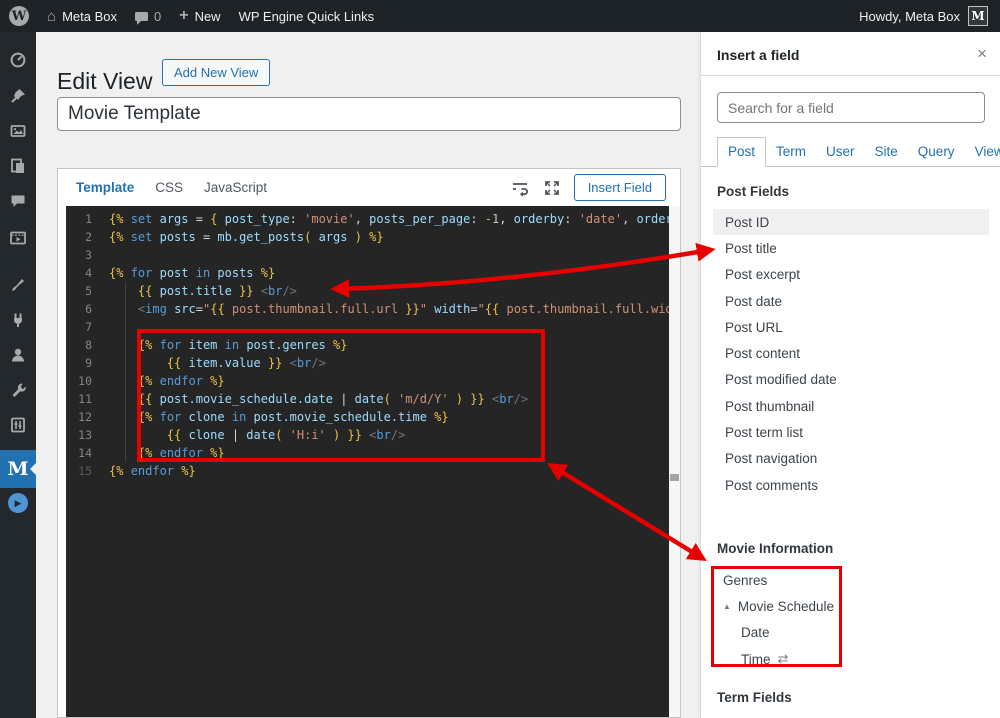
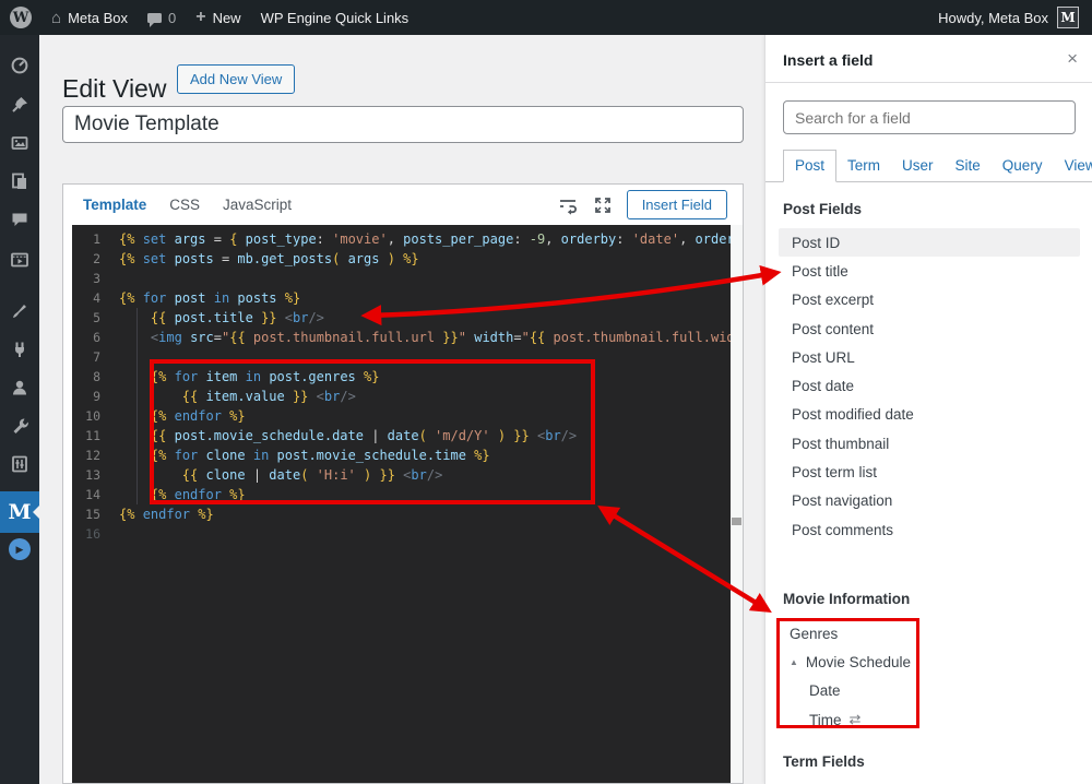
  W
  ⌂
  Meta Box
  0
  +
  New
  WP Engine Quick Links
  Howdy, Meta Box
  M
  M
  ▶
  Edit View
  Add New View
  Movie Template
  Template
  CSS
  JavaScript
  Insert Field
  1
- {% set args = { post_type: 'movie', posts_per_page: -1, orderby: 'date', orde
+ {% set args = { post_type: 'movie', posts_per_page: -9, orderby: 'date', orde
  2
  {% set posts = mb.get_posts( args ) %}
  3
  4
  {% for post in posts %}
  5
  {{ post.title }} <br/>
  6
  <img src="{{ post.thumbnail.full.url }}" width="{{ post.thumbnail.full.wi
  7
  8
  {% for item in post.genres %}
  9
  {{ item.value }} <br/>
  10
  {% endfor %}
  11
  {{ post.movie_schedule.date | date( 'm/d/Y' ) }} <br/>
  12
  {% for clone in post.movie_schedule.time %}
  13
  {{ clone | date( 'H:i' ) }} <br/>
  14
  {% endfor %}
  15
  {% endfor %}
+ 16
  Insert a field
  ×
  Search for a field
  Post
  Term
  User
  Site
  Query
  View
  Post Fields
  Post ID
  Post title
  Post excerpt
- Post date
+ Post content
  Post URL
- Post content
+ Post date
  Post modified date
  Post thumbnail
  Post term list
  Post navigation
  Post comments
  Movie Information
  Genres
  ▲
  Movie Schedule
  Date
  Time
  ⇄
  Term Fields
